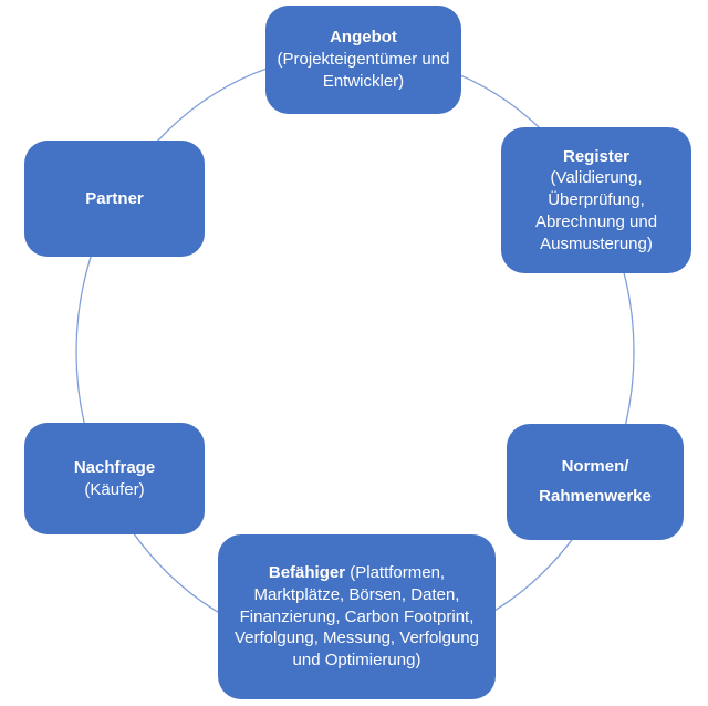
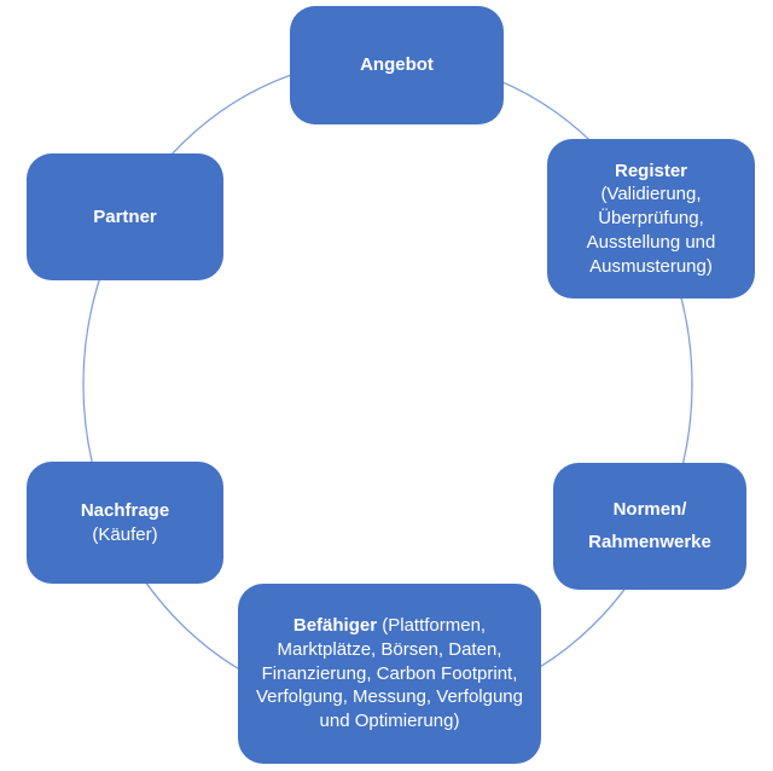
  Angebot
- (Projekteigentümer und Entwickler)
  Register
- (Validierung, Überprüfung, Abrechnung und Ausmusterung)
+ (Validierung, Überprüfung, Ausstellung und Ausmusterung)
  Partner
  Nachfrage
  (Käufer)
  Normen/
  Rahmenwerke
  Befähiger (Plattformen, Marktplätze, Börsen, Daten, Finanzierung, Carbon Footprint, Verfolgung, Messung, Verfolgung und Optimierung)
